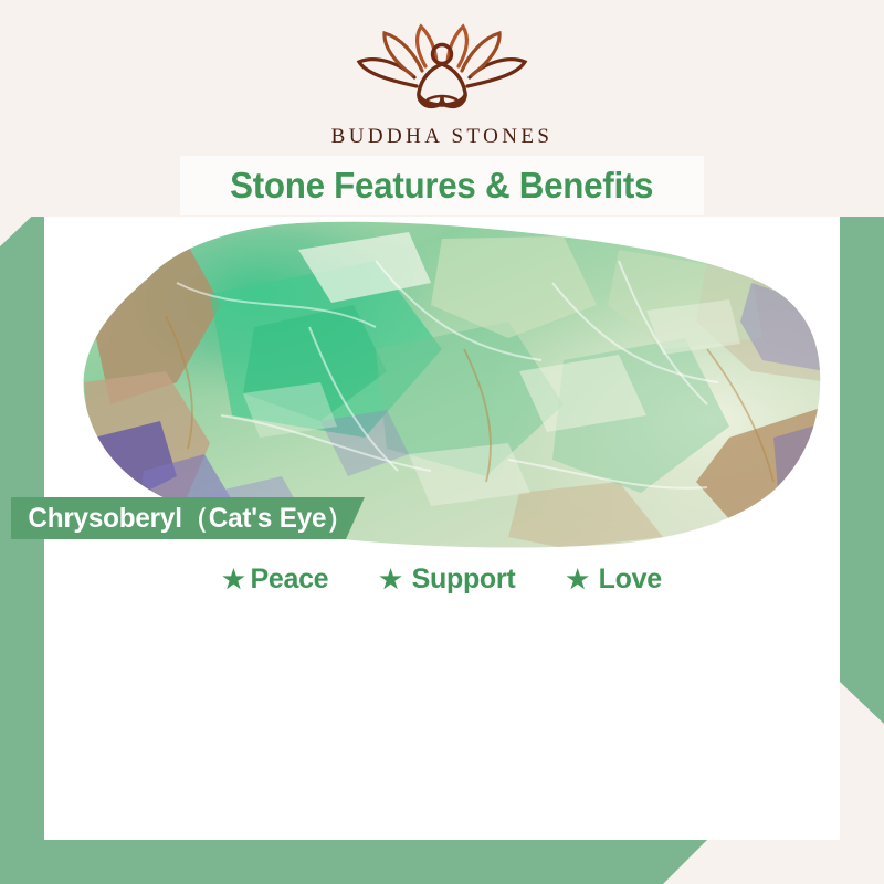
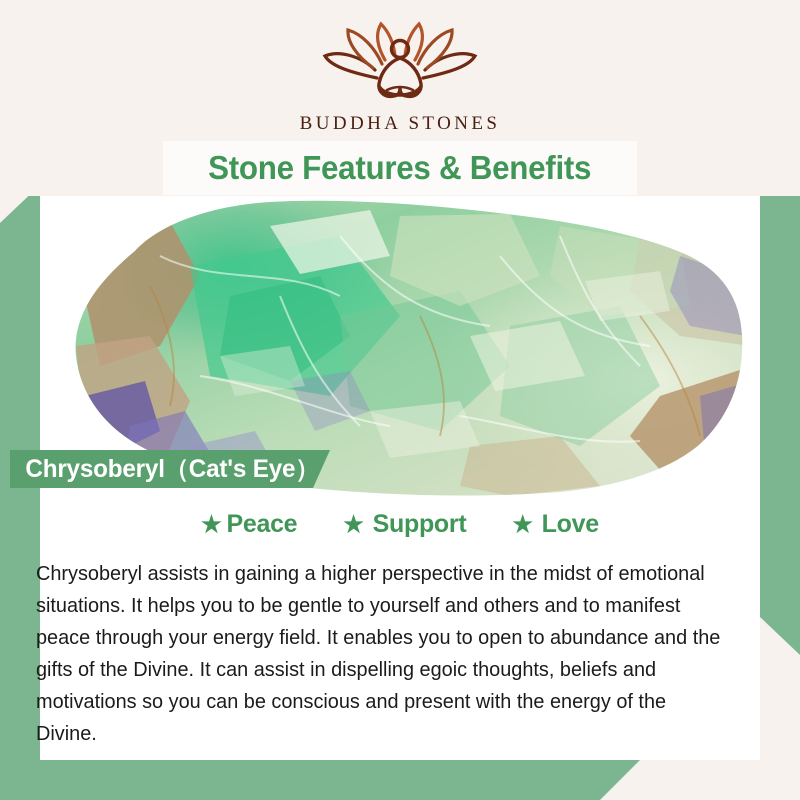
  BUDDHA STONES
  Stone Features & Benefits
  Chrysoberyl（Cat's Eye）
  ★
  Peace
  ★
  Support
  ★
  Love
+ Chrysoberyl assists in gaining a higher perspective in the midst of emotional situations. It helps you to be gentle to yourself and others and to manifest peace through your energy field. It enables you to open to abundance and the gifts of the Divine. It can assist in dispelling egoic thoughts, beliefs and motivations so you can be conscious and present with the energy of the Divine.
